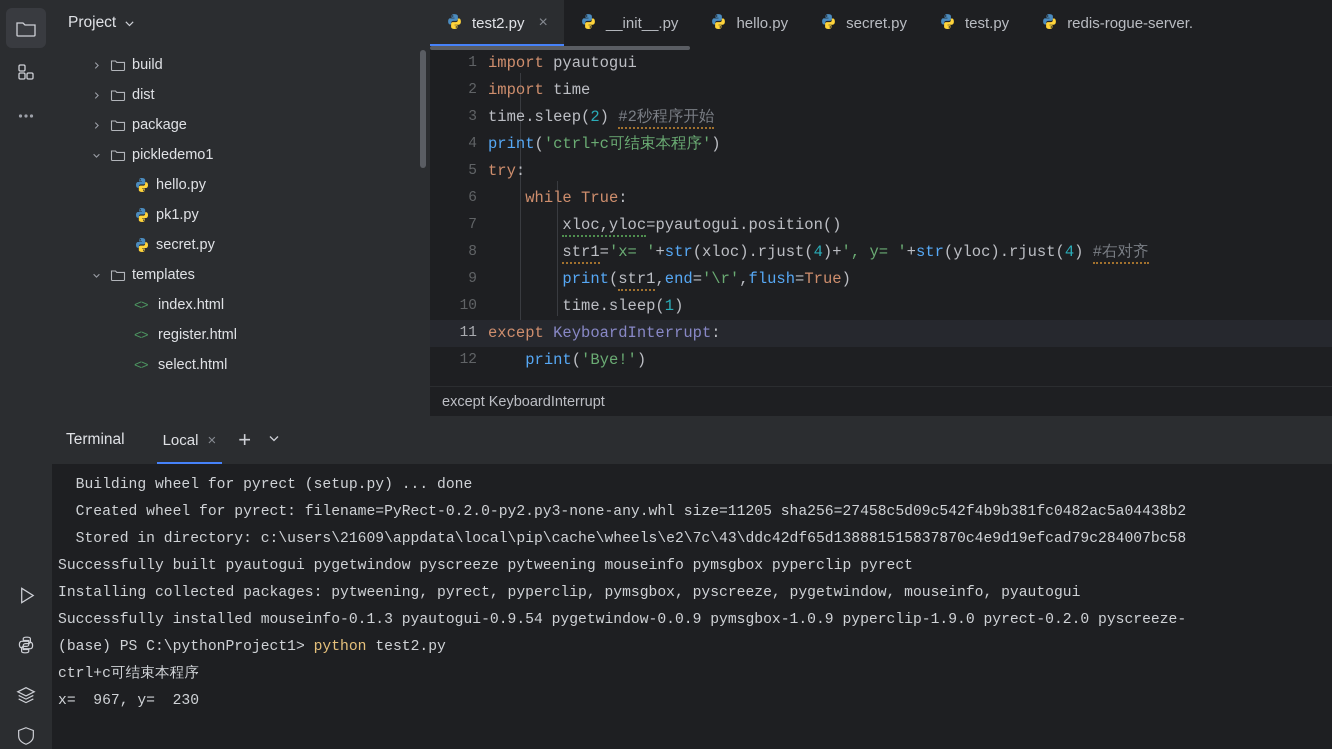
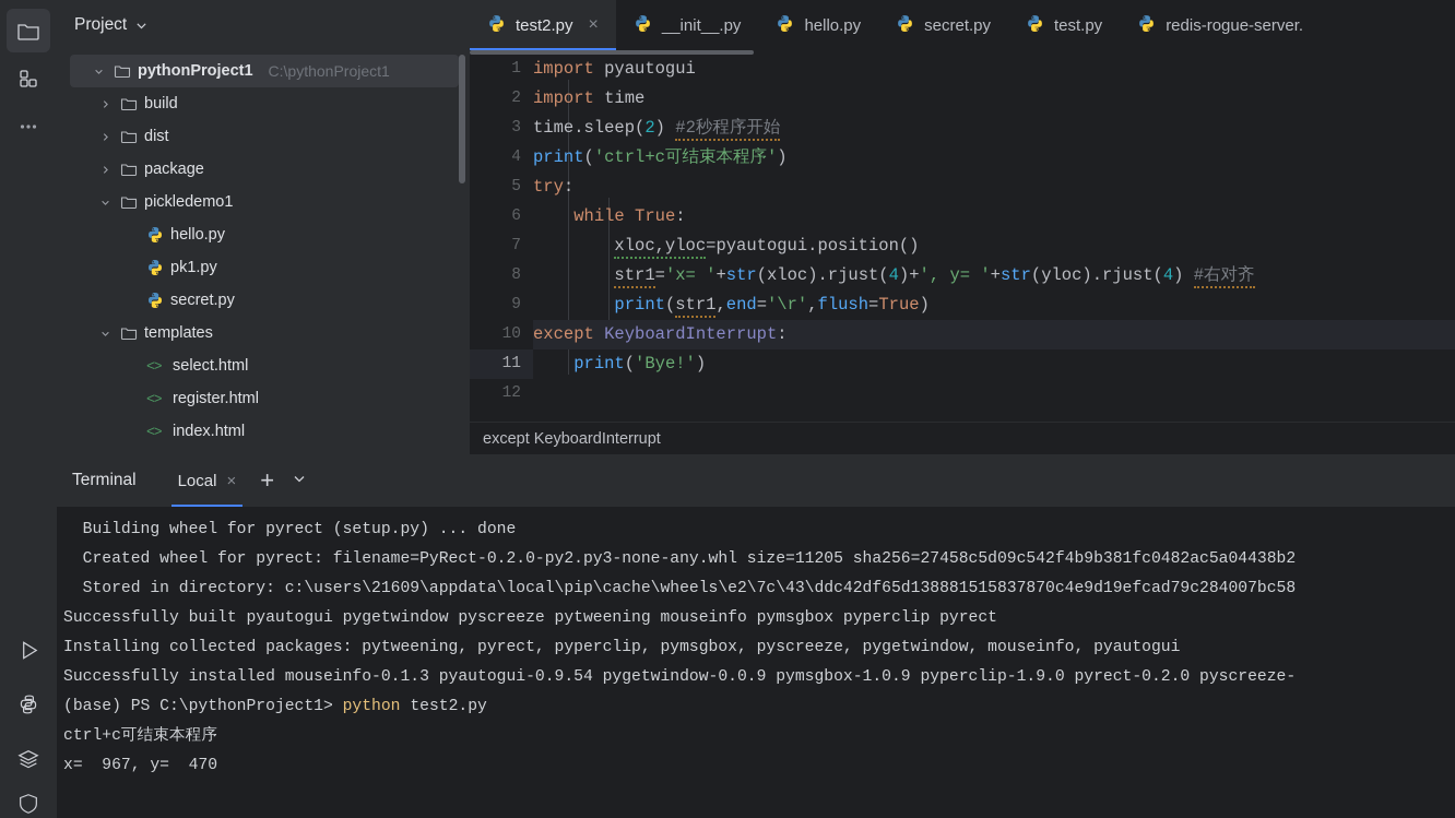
  Project
+ pythonProject1
+ C:\pythonProject1
  build
  dist
  package
  pickledemo1
  hello.py
  pk1.py
  secret.py
  templates
  <>
- index.html
+ select.html
  <>
  register.html
  <>
- select.html
+ index.html
  test2.py
  ×
  __init__.py
  hello.py
  secret.py
  test.py
  redis-rogue-server.
  1
  2
  3
  4
  5
  6
  7
  8
  9
  10
  11
  12
  import pyautogui
  import time
  time.sleep(2) #2秒程序开始
  print('ctrl+c可结束本程序')
  try:
  while True:
  xloc,yloc=pyautogui.position()
  str1='x= '+str(xloc).rjust(4)+', y= '+str(yloc).rjust(4) #右对齐
  print(str1,end='\r',flush=True)
- time.sleep(1)
  except KeyboardInterrupt:
  print('Bye!')
  except KeyboardInterrupt
  Terminal
  Local
  ×
  +
  Building wheel for pyrect (setup.py) ... done
  Created wheel for pyrect: filename=PyRect-0.2.0-py2.py3-none-any.whl size=11205 sha256=27458c5d09c542f4b9b381fc0482ac5a04438b2
  Stored in directory: c:\users\21609\appdata\local\pip\cache\wheels\e2\7c\43\ddc42df65d138881515837870c4e9d19efcad79c284007bc58
  Successfully built pyautogui pygetwindow pyscreeze pytweening mouseinfo pymsgbox pyperclip pyrect
  Installing collected packages: pytweening, pyrect, pyperclip, pymsgbox, pyscreeze, pygetwindow, mouseinfo, pyautogui
  Successfully installed mouseinfo-0.1.3 pyautogui-0.9.54 pygetwindow-0.0.9 pymsgbox-1.0.9 pyperclip-1.9.0 pyrect-0.2.0 pyscreeze-
  (base) PS C:\pythonProject1> python test2.py
  ctrl+c可结束本程序
- x= 967, y= 230
+ x= 967, y= 470
